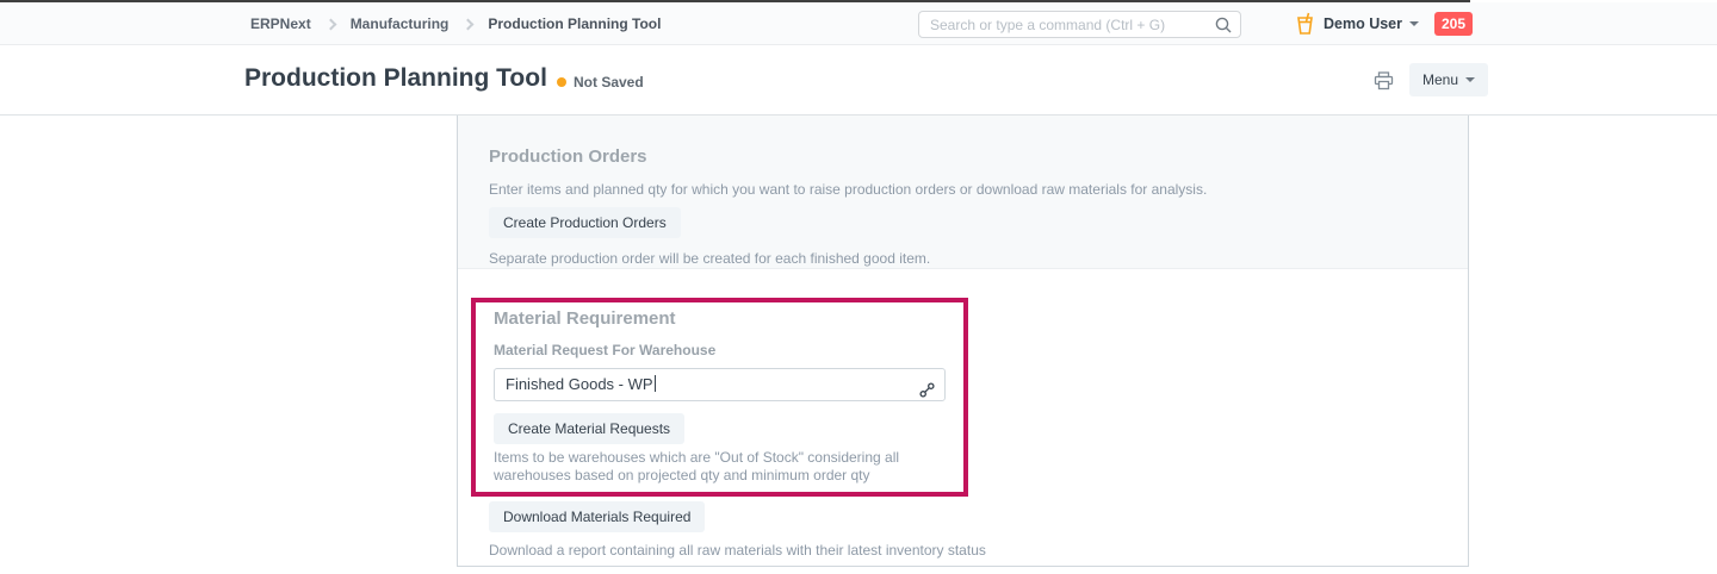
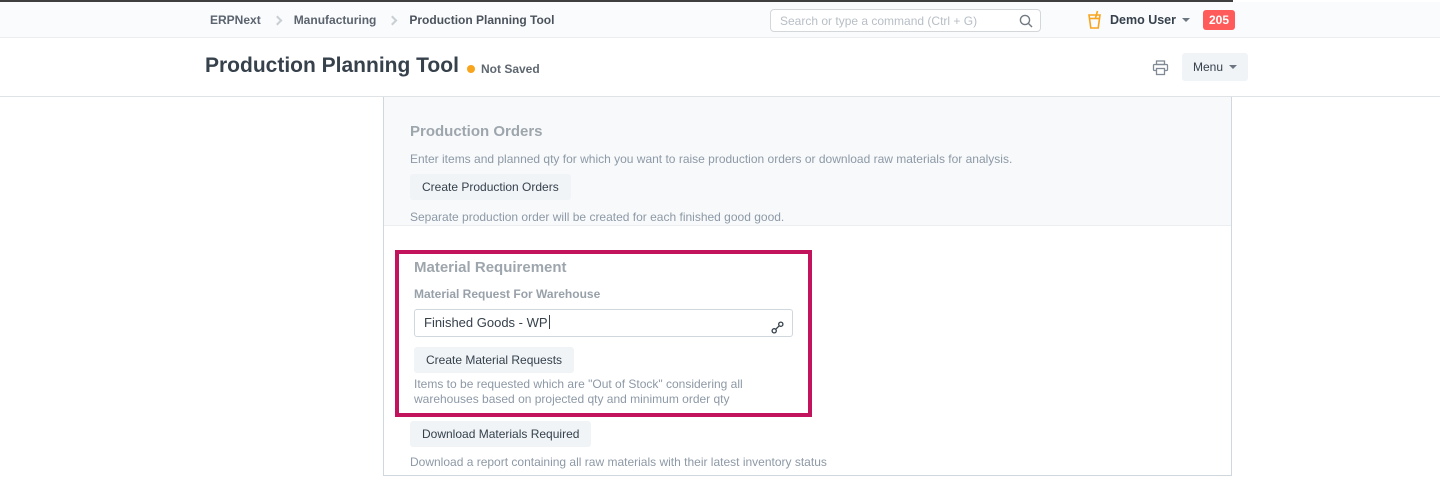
  ERPNext
  Manufacturing
  Production Planning Tool
  Search or type a command (Ctrl + G)
  Demo User
  205
  Production Planning Tool
  Not Saved
  Menu
  Production Orders
  Enter items and planned qty for which you want to raise production orders or download raw materials for analysis.
  Create Production Orders
- Separate production order will be created for each finished good item.
+ Separate production order will be created for each finished good good.
  Material Requirement
  Material Request For Warehouse
  Finished Goods - WP
  Create Material Requests
- Items to be warehouses which are "Out of Stock" considering all warehouses based on projected qty and minimum order qty
+ Items to be requested which are "Out of Stock" considering all warehouses based on projected qty and minimum order qty
  Download Materials Required
  Download a report containing all raw materials with their latest inventory status
